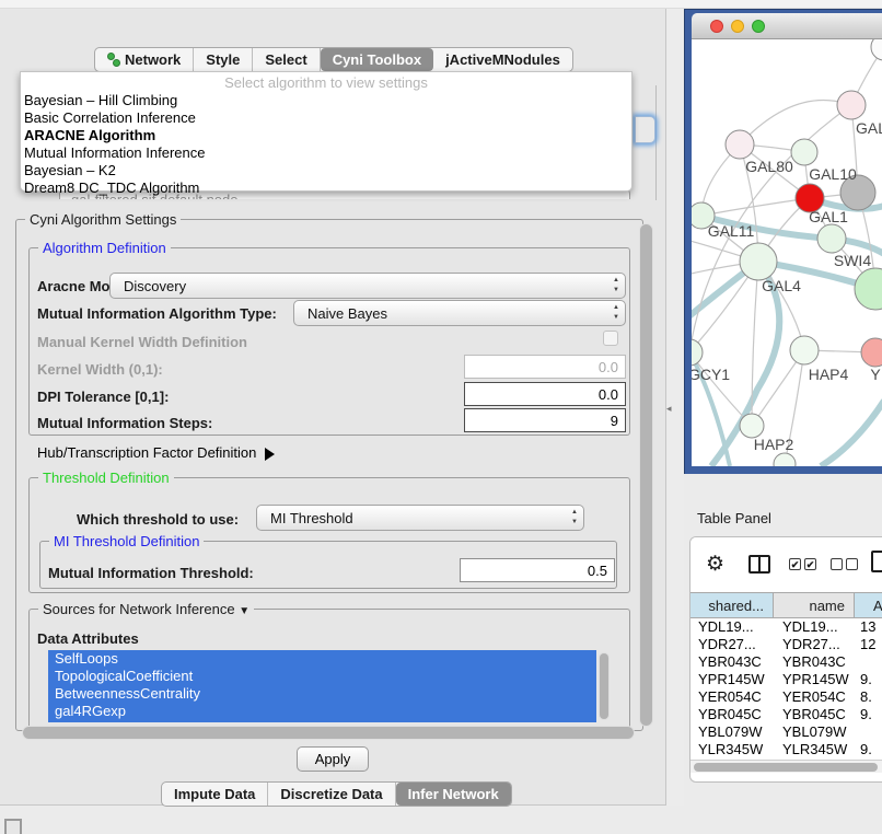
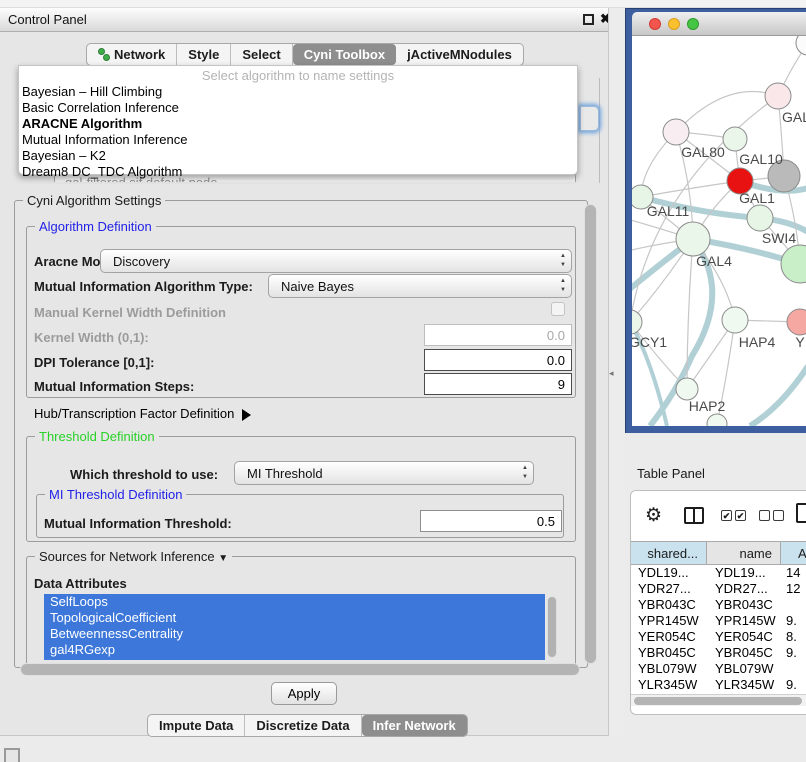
+ Control Panel
+ ✖
  Network
  Style
  Select
  Cyni Toolbox
  jActiveMNodules
- Select algorithm to view settings
+ Select algorithm to name settings
  Bayesian – Hill Climbing
  Basic Correlation Inference
  ARACNE Algorithm
  Mutual Information Inference
  Bayesian – K2
  Dream8 DC_TDC Algorithm
  Cyni Algorithm Settings
  Algorithm Definition
  Aracne Mo
  Discovery
  Mutual Information Algorithm Type:
  Naive Bayes
  Manual Kernel Width Definition
  Kernel Width (0,1):
  0.0
  DPI Tolerance [0,1]:
  0.0
  Mutual Information Steps:
  9
  Hub/Transcription Factor Definition
  Threshold Definition
  Which threshold to use:
  MI Threshold
  MI Threshold Definition
  Mutual Information Threshold:
  0.5
  Sources for Network Inference ▼
  Data Attributes
  SelfLoops
  TopologicalCoefficient
  BetweennessCentrality
  gal4RGexp
  Apply
  Impute Data
  Discretize Data
  Infer Network
  ◂
  GAL80
  GAL10
  GAL1
  GAL11
  SWI4
  GAL4
  GCY1
  HAP4
  Y
  HAP2
  Table Panel
  ⚙
  ✔
  ✔
  shared...
  name
  A
  YDL19...
  YDL19...
- 13
+ 14
  YDR27...
  YDR27...
  12
  YBR043C
  YBR043C
  YPR145W
  YPR145W
  9.
  YER054C
  YER054C
  8.
  YBR045C
  YBR045C
  9.
  YBL079W
  YBL079W
  YLR345W
  YLR345W
  9.
